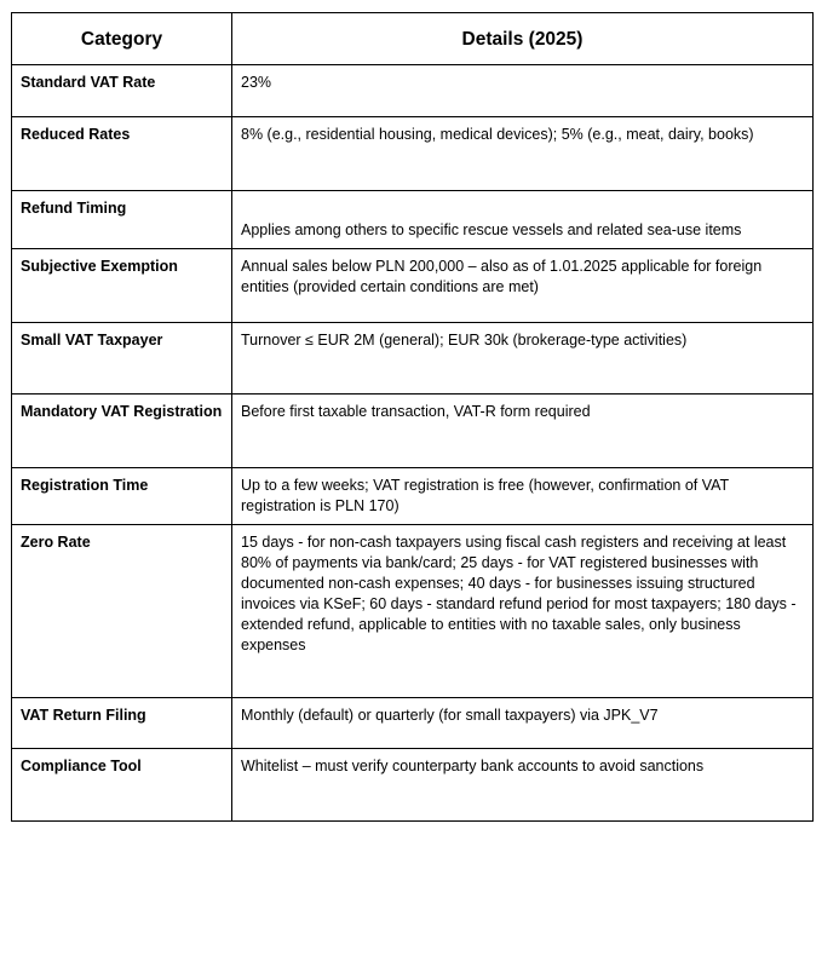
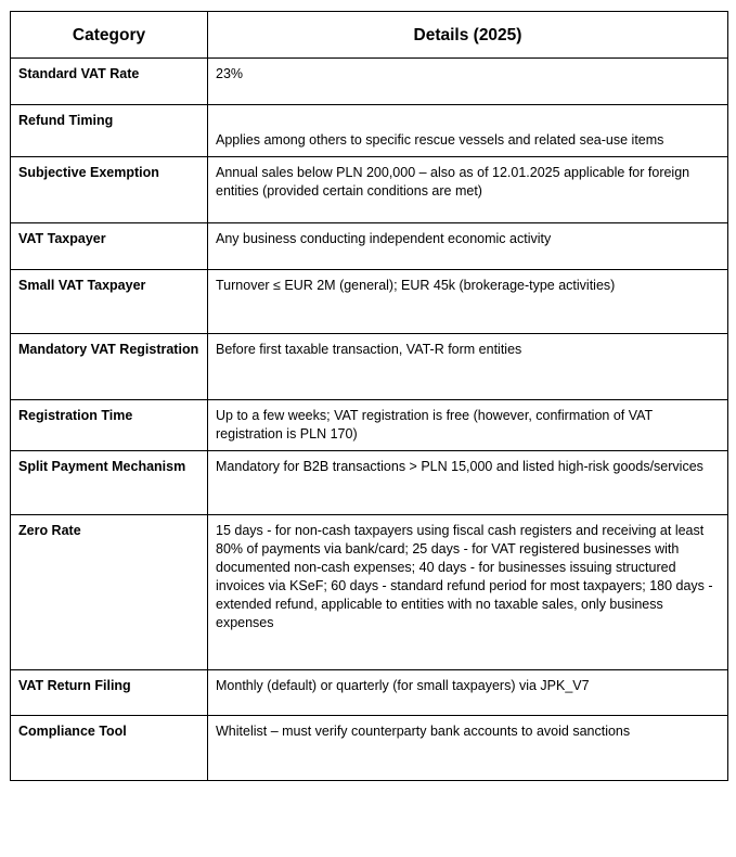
  Category	Details (2025)
  Standard VAT Rate	23%
- Reduced Rates	8% (e.g., residential housing, medical devices); 5% (e.g., meat, dairy, books)
  Refund Timing	Applies among others to specific rescue vessels and related sea-use items
- Subjective Exemption	Annual sales below PLN 200,000 – also as of 1.01.2025 applicable for foreign entities (provided certain conditions are met)
+ Subjective Exemption	Annual sales below PLN 200,000 – also as of 12.01.2025 applicable for foreign entities (provided certain conditions are met)
+ VAT Taxpayer	Any business conducting independent economic activity
- Small VAT Taxpayer	Turnover ≤ EUR 2M (general); EUR 30k (brokerage-type activities)
+ Small VAT Taxpayer	Turnover ≤ EUR 2M (general); EUR 45k (brokerage-type activities)
- Mandatory VAT Registration	Before first taxable transaction, VAT-R form required
+ Mandatory VAT Registration	Before first taxable transaction, VAT-R form entities
  Registration Time	Up to a few weeks; VAT registration is free (however, confirmation of VAT registration is PLN 170)
+ Split Payment Mechanism	Mandatory for B2B transactions > PLN 15,000 and listed high-risk goods/services
  Zero Rate	15 days - for non-cash taxpayers using fiscal cash registers and receiving at least 80% of payments via bank/card; 25 days - for VAT registered businesses with documented non-cash expenses; 40 days - for businesses issuing structured invoices via KSeF; 60 days - standard refund period for most taxpayers; 180 days - extended refund, applicable to entities with no taxable sales, only business expenses
  VAT Return Filing	Monthly (default) or quarterly (for small taxpayers) via JPK_V7
  Compliance Tool	Whitelist – must verify counterparty bank accounts to avoid sanctions
